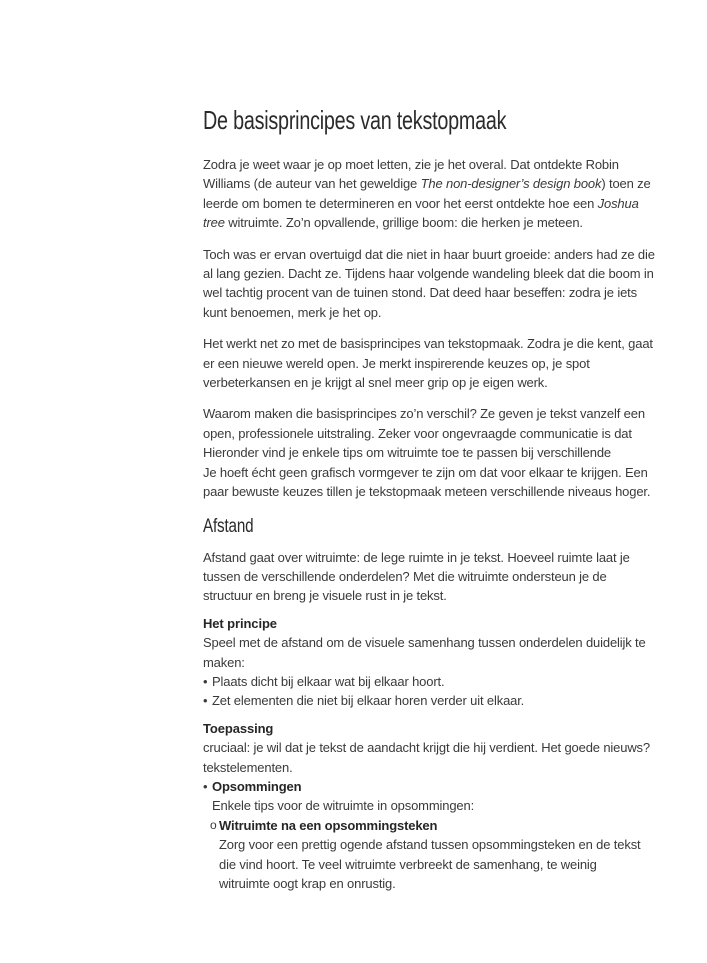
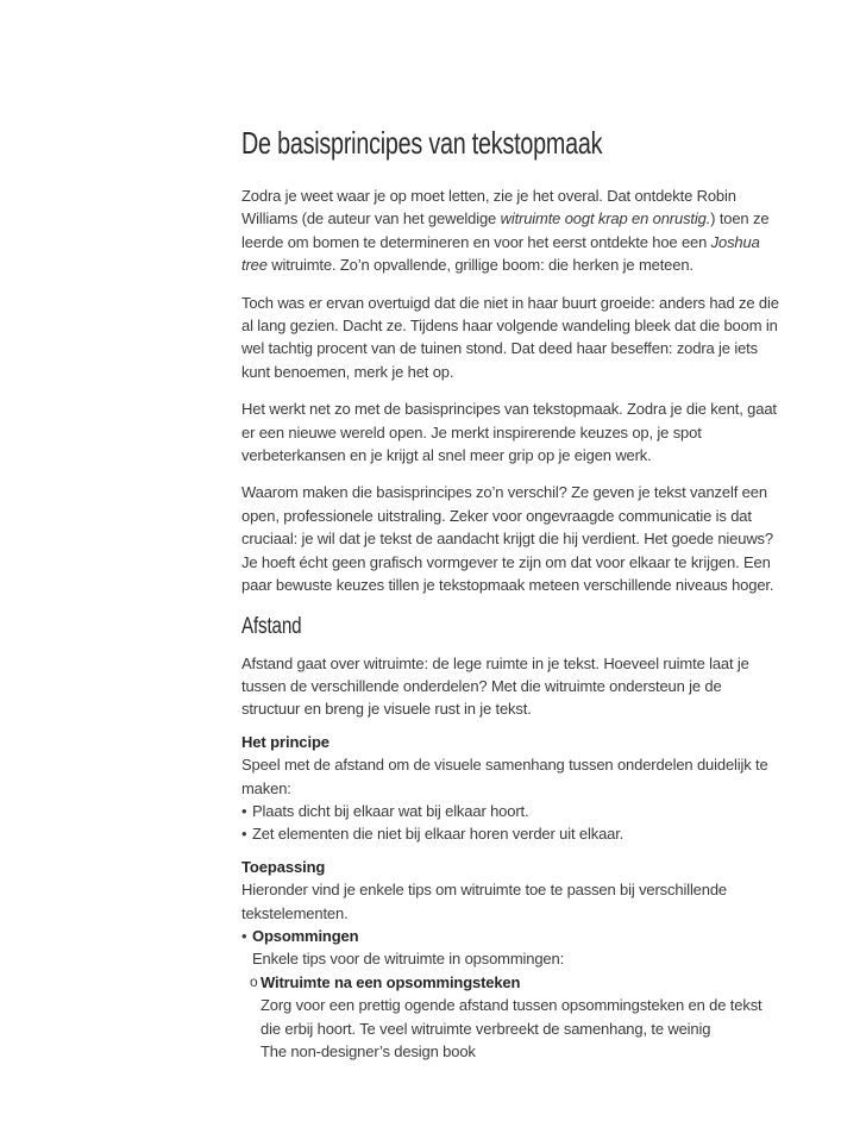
  De basisprincipes van tekstopmaak
  Zodra je weet waar je op moet letten, zie je het overal. Dat ontdekte Robin
- Williams (de auteur van het geweldige The non-designer’s design book) toen ze
+ Williams (de auteur van het geweldige witruimte oogt krap en onrustig.) toen ze
  leerde om bomen te determineren en voor het eerst ontdekte hoe een Joshua
  tree witruimte. Zo’n opvallende, grillige boom: die herken je meteen.
  Toch was er ervan overtuigd dat die niet in haar buurt groeide: anders had ze die
  al lang gezien. Dacht ze. Tijdens haar volgende wandeling bleek dat die boom in
  wel tachtig procent van de tuinen stond. Dat deed haar beseffen: zodra je iets
  kunt benoemen, merk je het op.
  Het werkt net zo met de basisprincipes van tekstopmaak. Zodra je die kent, gaat
  er een nieuwe wereld open. Je merkt inspirerende keuzes op, je spot
  verbeterkansen en je krijgt al snel meer grip op je eigen werk.
  Waarom maken die basisprincipes zo’n verschil? Ze geven je tekst vanzelf een
  open, professionele uitstraling. Zeker voor ongevraagde communicatie is dat
- Hieronder vind je enkele tips om witruimte toe te passen bij verschillende
+ cruciaal: je wil dat je tekst de aandacht krijgt die hij verdient. Het goede nieuws?
  Je hoeft écht geen grafisch vormgever te zijn om dat voor elkaar te krijgen. Een
  paar bewuste keuzes tillen je tekstopmaak meteen verschillende niveaus hoger.
  Afstand
  Afstand gaat over witruimte: de lege ruimte in je tekst. Hoeveel ruimte laat je
  tussen de verschillende onderdelen? Met die witruimte ondersteun je de
  structuur en breng je visuele rust in je tekst.
  Het principe
  Speel met de afstand om de visuele samenhang tussen onderdelen duidelijk te
  maken:
  •
  Plaats dicht bij elkaar wat bij elkaar hoort.
  •
  Zet elementen die niet bij elkaar horen verder uit elkaar.
  Toepassing
- cruciaal: je wil dat je tekst de aandacht krijgt die hij verdient. Het goede nieuws?
+ Hieronder vind je enkele tips om witruimte toe te passen bij verschillende
  tekstelementen.
  •
  Opsommingen
  Enkele tips voor de witruimte in opsommingen:
  o
  Witruimte na een opsommingsteken
  Zorg voor een prettig ogende afstand tussen opsommingsteken en de tekst
- die vind hoort. Te veel witruimte verbreekt de samenhang, te weinig
+ die erbij hoort. Te veel witruimte verbreekt de samenhang, te weinig
- witruimte oogt krap en onrustig.
+ The non-designer’s design book
